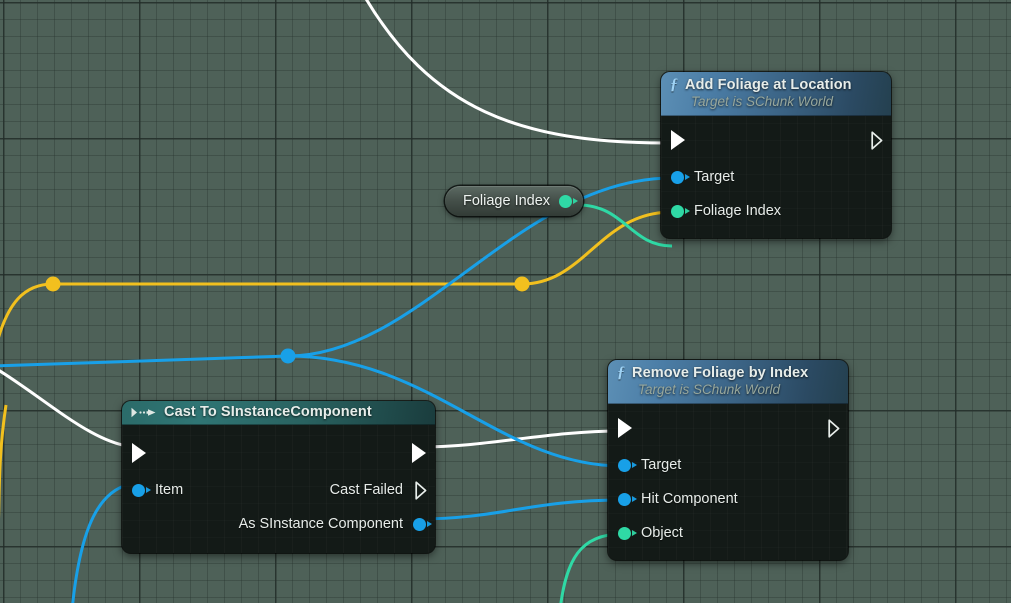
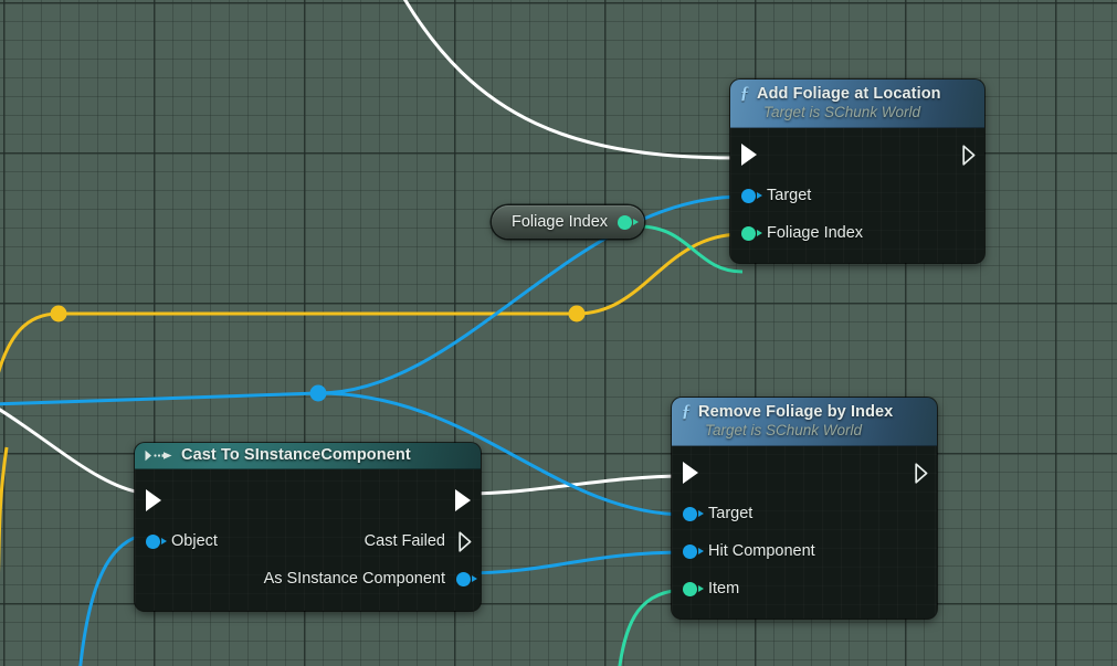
  ƒ
  Add Foliage at Location
  Target is SChunk World
  Target
  Foliage Index
  ƒ
  Remove Foliage by Index
  Target is SChunk World
  Target
  Hit Component
- Object
+ Item
  Cast To SInstanceComponent
- Item
+ Object
  Cast Failed
  As SInstance Component
  Foliage Index
